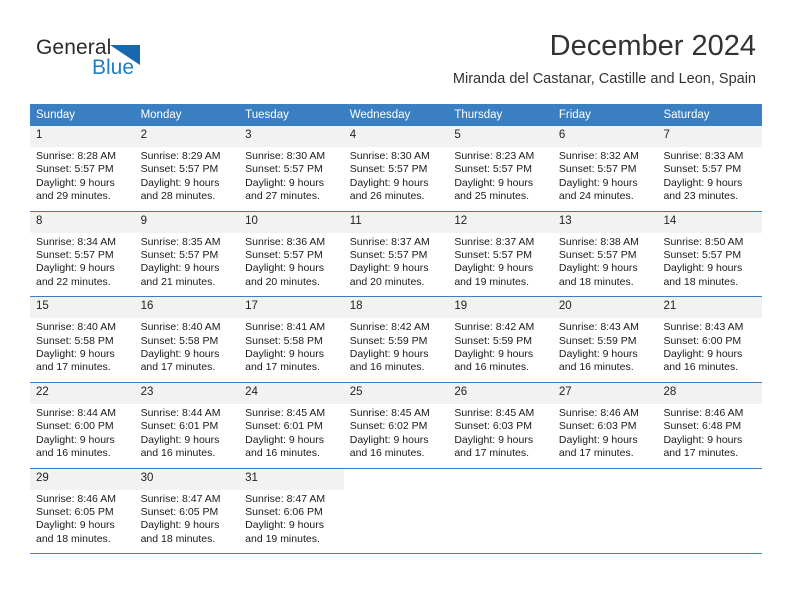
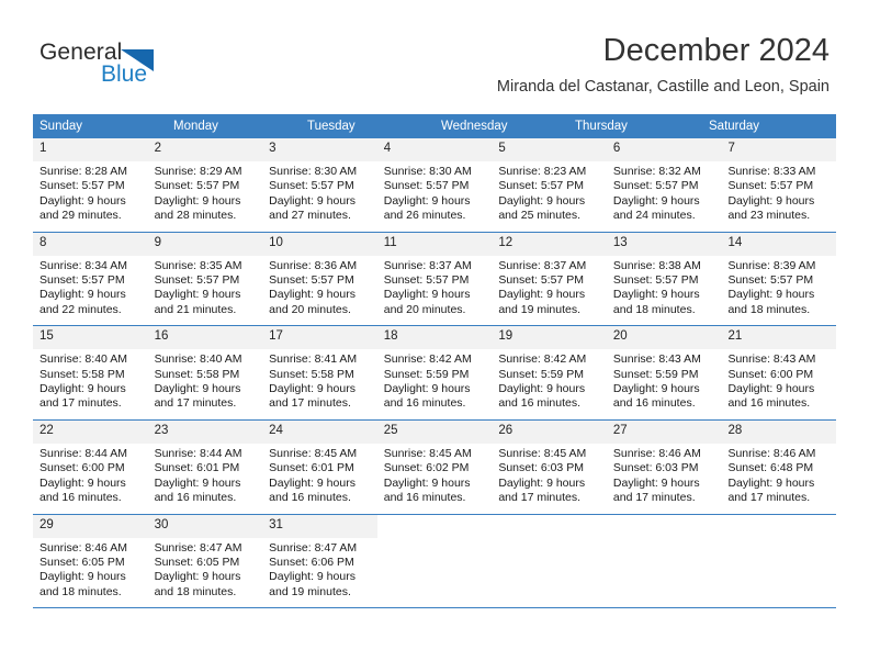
  General
  Blue
  December 2024
  Miranda del Castanar, Castille and Leon, Spain
  Sunday
  Monday
  Tuesday
  Wednesday
  Thursday
- Friday
  Saturday
  1
  Sunrise: 8:28 AM
  Sunset: 5:57 PM
  Daylight: 9 hours
  and 29 minutes.
  2
  Sunrise: 8:29 AM
  Sunset: 5:57 PM
  Daylight: 9 hours
  and 28 minutes.
  3
  Sunrise: 8:30 AM
  Sunset: 5:57 PM
  Daylight: 9 hours
  and 27 minutes.
  4
  Sunrise: 8:30 AM
  Sunset: 5:57 PM
  Daylight: 9 hours
  and 26 minutes.
  5
  Sunrise: 8:23 AM
  Sunset: 5:57 PM
  Daylight: 9 hours
  and 25 minutes.
  6
  Sunrise: 8:32 AM
  Sunset: 5:57 PM
  Daylight: 9 hours
  and 24 minutes.
  7
  Sunrise: 8:33 AM
  Sunset: 5:57 PM
  Daylight: 9 hours
  and 23 minutes.
  8
  Sunrise: 8:34 AM
  Sunset: 5:57 PM
  Daylight: 9 hours
  and 22 minutes.
  9
  Sunrise: 8:35 AM
  Sunset: 5:57 PM
  Daylight: 9 hours
  and 21 minutes.
  10
  Sunrise: 8:36 AM
  Sunset: 5:57 PM
  Daylight: 9 hours
  and 20 minutes.
  11
  Sunrise: 8:37 AM
  Sunset: 5:57 PM
  Daylight: 9 hours
  and 20 minutes.
  12
  Sunrise: 8:37 AM
  Sunset: 5:57 PM
  Daylight: 9 hours
  and 19 minutes.
  13
  Sunrise: 8:38 AM
  Sunset: 5:57 PM
  Daylight: 9 hours
  and 18 minutes.
  14
- Sunrise: 8:50 AM
+ Sunrise: 8:39 AM
  Sunset: 5:57 PM
  Daylight: 9 hours
  and 18 minutes.
  15
  Sunrise: 8:40 AM
  Sunset: 5:58 PM
  Daylight: 9 hours
  and 17 minutes.
  16
  Sunrise: 8:40 AM
  Sunset: 5:58 PM
  Daylight: 9 hours
  and 17 minutes.
  17
  Sunrise: 8:41 AM
  Sunset: 5:58 PM
  Daylight: 9 hours
  and 17 minutes.
  18
  Sunrise: 8:42 AM
  Sunset: 5:59 PM
  Daylight: 9 hours
  and 16 minutes.
  19
  Sunrise: 8:42 AM
  Sunset: 5:59 PM
  Daylight: 9 hours
  and 16 minutes.
  20
  Sunrise: 8:43 AM
  Sunset: 5:59 PM
  Daylight: 9 hours
  and 16 minutes.
  21
  Sunrise: 8:43 AM
  Sunset: 6:00 PM
  Daylight: 9 hours
  and 16 minutes.
  22
  Sunrise: 8:44 AM
  Sunset: 6:00 PM
  Daylight: 9 hours
  and 16 minutes.
  23
  Sunrise: 8:44 AM
  Sunset: 6:01 PM
  Daylight: 9 hours
  and 16 minutes.
  24
  Sunrise: 8:45 AM
  Sunset: 6:01 PM
  Daylight: 9 hours
  and 16 minutes.
  25
  Sunrise: 8:45 AM
  Sunset: 6:02 PM
  Daylight: 9 hours
  and 16 minutes.
  26
  Sunrise: 8:45 AM
  Sunset: 6:03 PM
  Daylight: 9 hours
  and 17 minutes.
  27
  Sunrise: 8:46 AM
  Sunset: 6:03 PM
  Daylight: 9 hours
  and 17 minutes.
  28
  Sunrise: 8:46 AM
  Sunset: 6:48 PM
  Daylight: 9 hours
  and 17 minutes.
  29
  Sunrise: 8:46 AM
  Sunset: 6:05 PM
  Daylight: 9 hours
  and 18 minutes.
  30
  Sunrise: 8:47 AM
  Sunset: 6:05 PM
  Daylight: 9 hours
  and 18 minutes.
  31
  Sunrise: 8:47 AM
  Sunset: 6:06 PM
  Daylight: 9 hours
  and 19 minutes.
